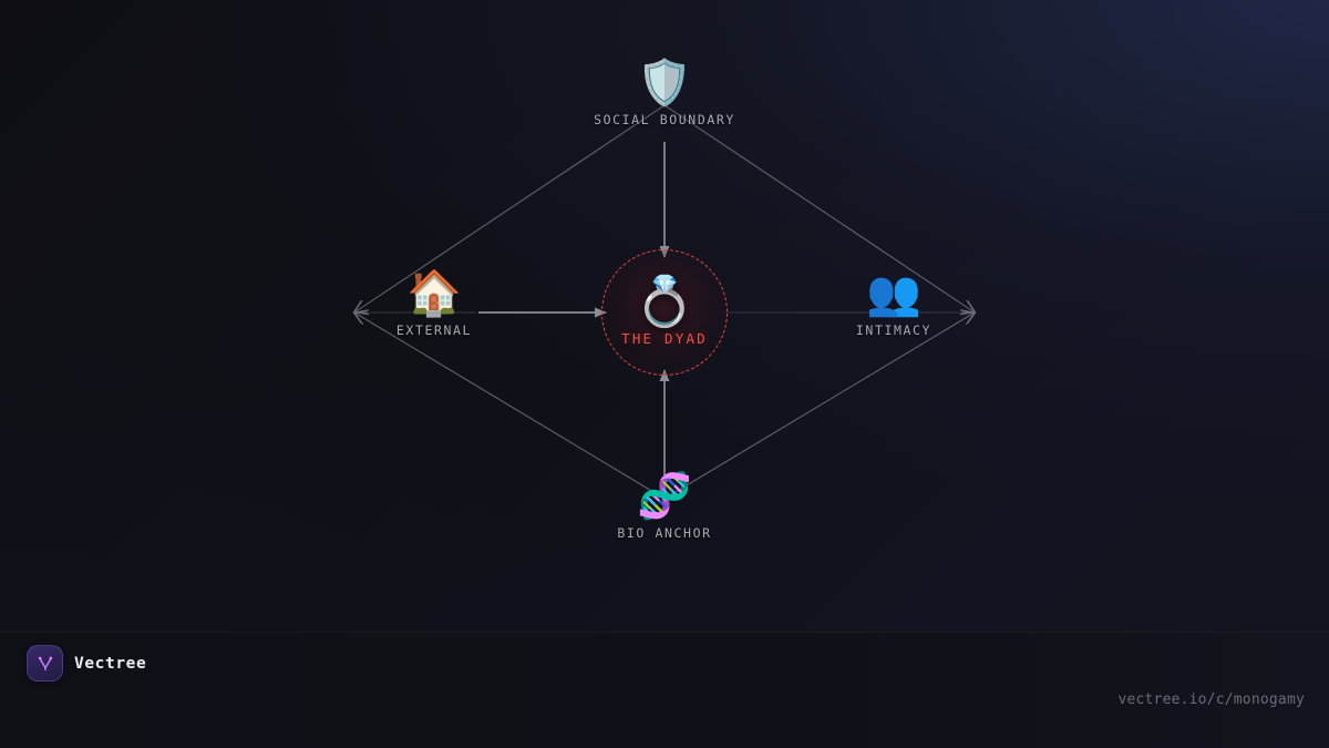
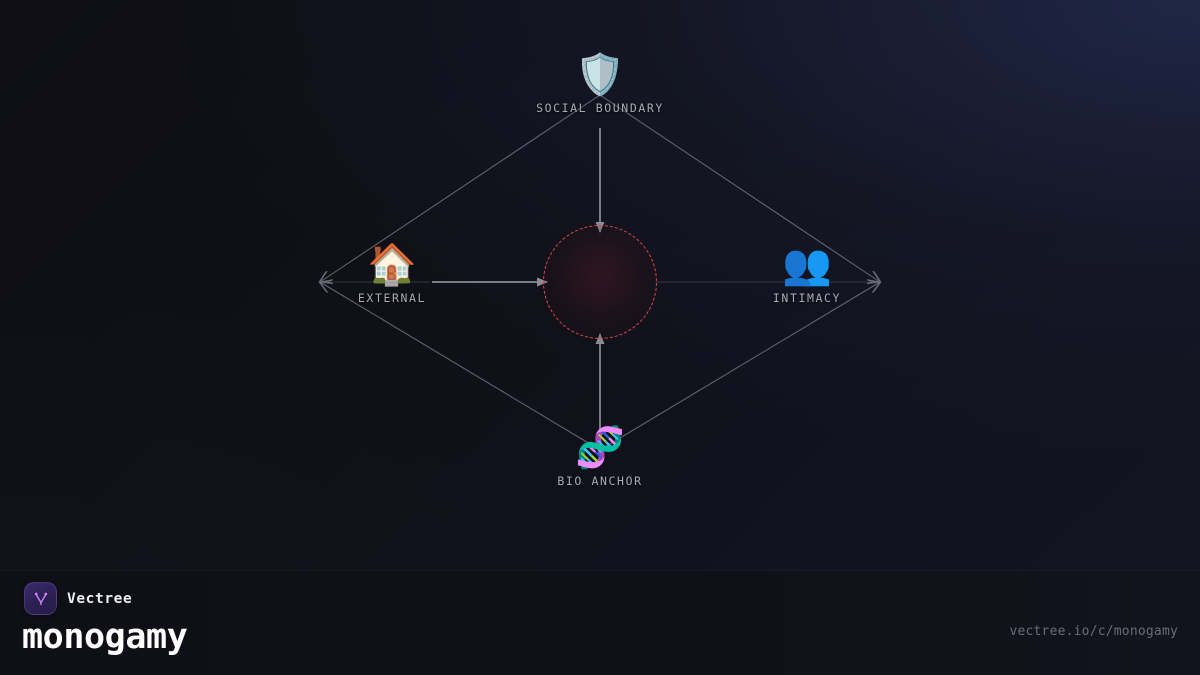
  🛡️
  SOCIAL BOUNDARY
  🏠
  EXTERNAL
  👥
  INTIMACY
  🧬
  BIO ANCHOR
- 💍
- THE DYAD
  Vectree
+ monogamy
  vectree.io/c/monogamy
